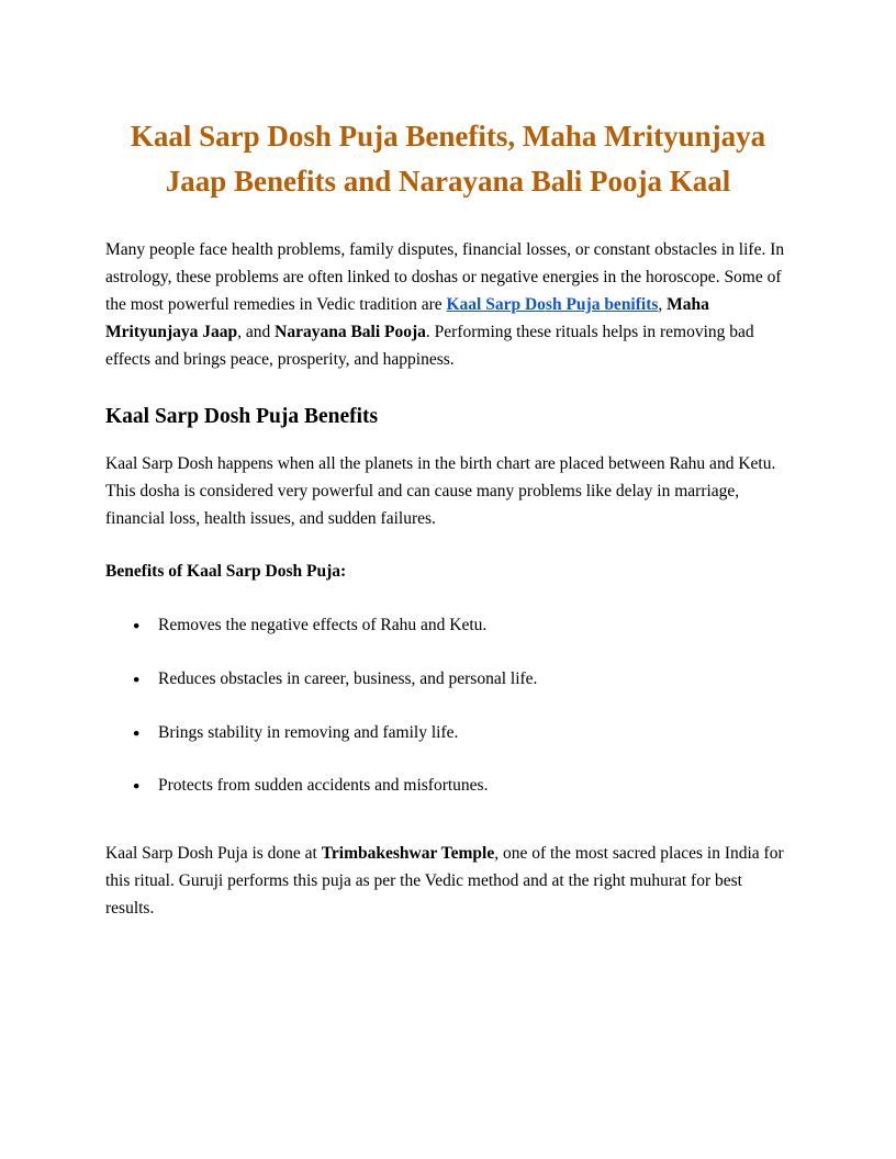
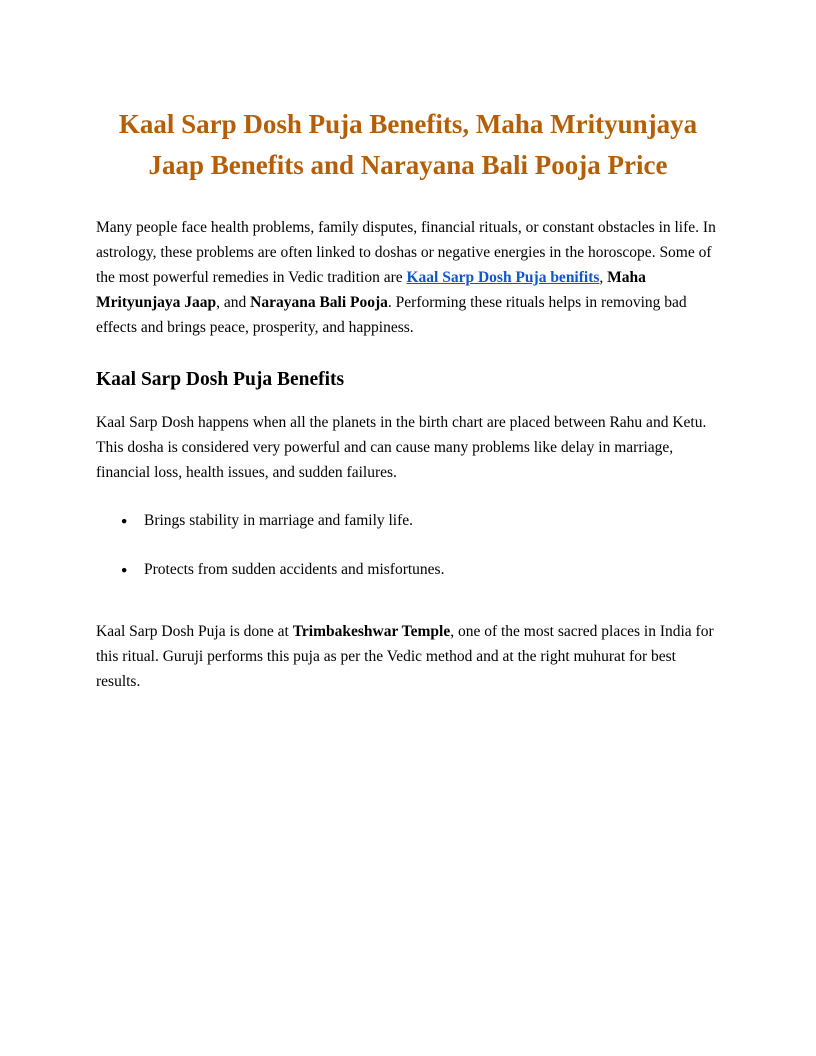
- Kaal Sarp Dosh Puja Benefits, Maha Mrityunjaya Jaap Benefits and Narayana Bali Pooja Kaal
+ Kaal Sarp Dosh Puja Benefits, Maha Mrityunjaya Jaap Benefits and Narayana Bali Pooja Price
- Many people face health problems, family disputes, financial losses, or constant obstacles in life. In astrology, these problems are often linked to doshas or negative energies in the horoscope. Some of the most powerful remedies in Vedic tradition are Kaal Sarp Dosh Puja benifits, Maha Mrityunjaya Jaap, and Narayana Bali Pooja. Performing these rituals helps in removing bad effects and brings peace, prosperity, and happiness.
+ Many people face health problems, family disputes, financial rituals, or constant obstacles in life. In astrology, these problems are often linked to doshas or negative energies in the horoscope. Some of the most powerful remedies in Vedic tradition are Kaal Sarp Dosh Puja benifits, Maha Mrityunjaya Jaap, and Narayana Bali Pooja. Performing these rituals helps in removing bad effects and brings peace, prosperity, and happiness.
  Kaal Sarp Dosh Puja Benefits
  Kaal Sarp Dosh happens when all the planets in the birth chart are placed between Rahu and Ketu. This dosha is considered very powerful and can cause many problems like delay in marriage, financial loss, health issues, and sudden failures.
- Benefits of Kaal Sarp Dosh Puja:
- Removes the negative effects of Rahu and Ketu.
- Reduces obstacles in career, business, and personal life.
- Brings stability in removing and family life.
+ Brings stability in marriage and family life.
  Protects from sudden accidents and misfortunes.
  Kaal Sarp Dosh Puja is done at Trimbakeshwar Temple, one of the most sacred places in India for this ritual. Guruji performs this puja as per the Vedic method and at the right muhurat for best results.
